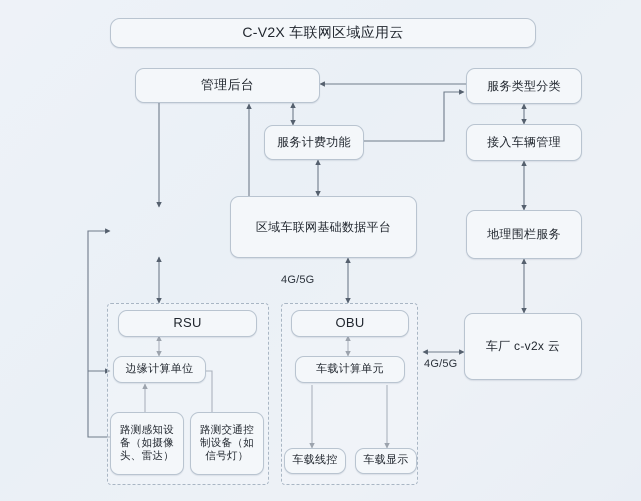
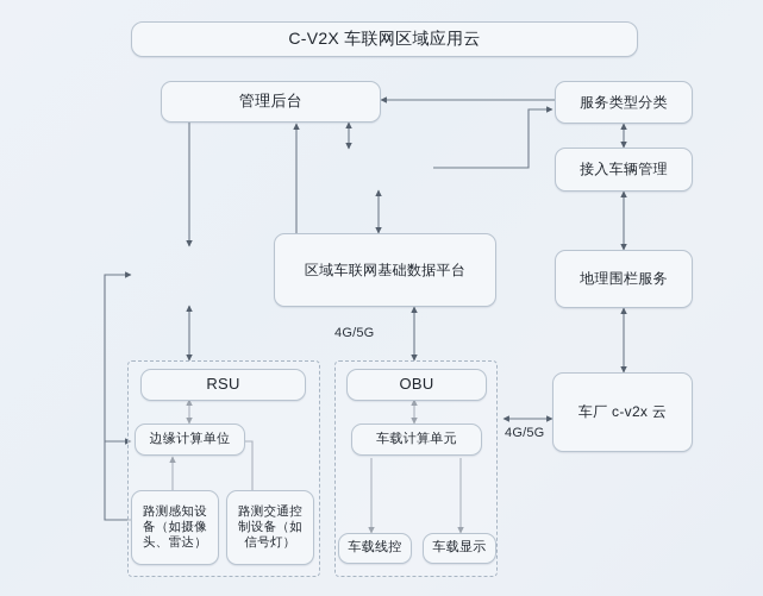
  C-V2X 车联网区域应用云
  管理后台
  服务类型分类
- 服务计费功能
  接入车辆管理
  区域车联网基础数据平台
  地理围栏服务
  RSU
  OBU
  边缘计算单位
  车载计算单元
  路测感知设备（如摄像头、雷达）
  路测交通控制设备（如信号灯）
  车载线控
  车载显示
  车厂 c-v2x 云
  4G/5G
  4G/5G
